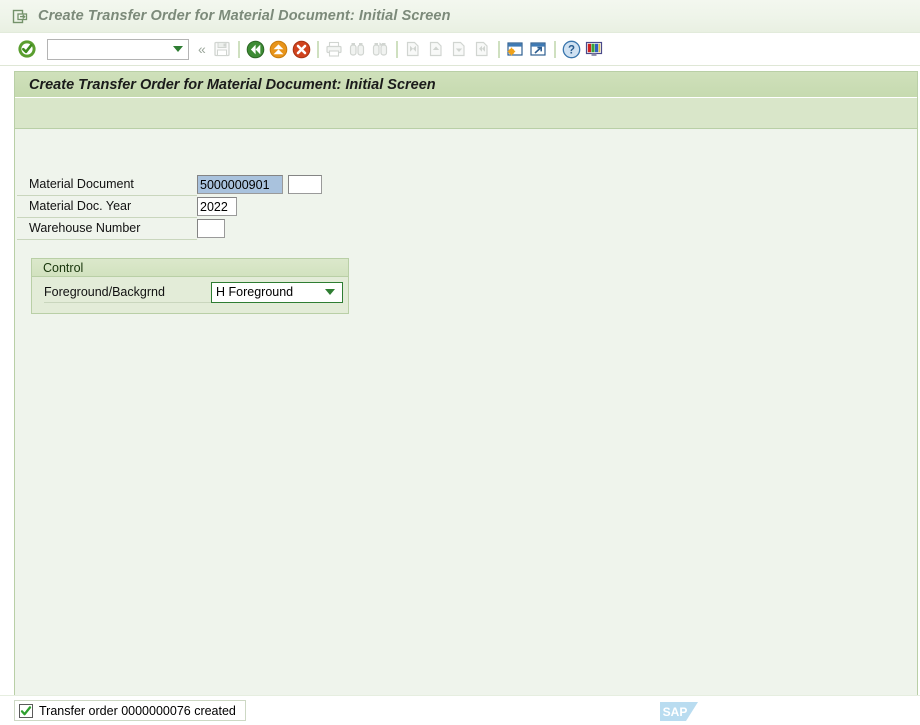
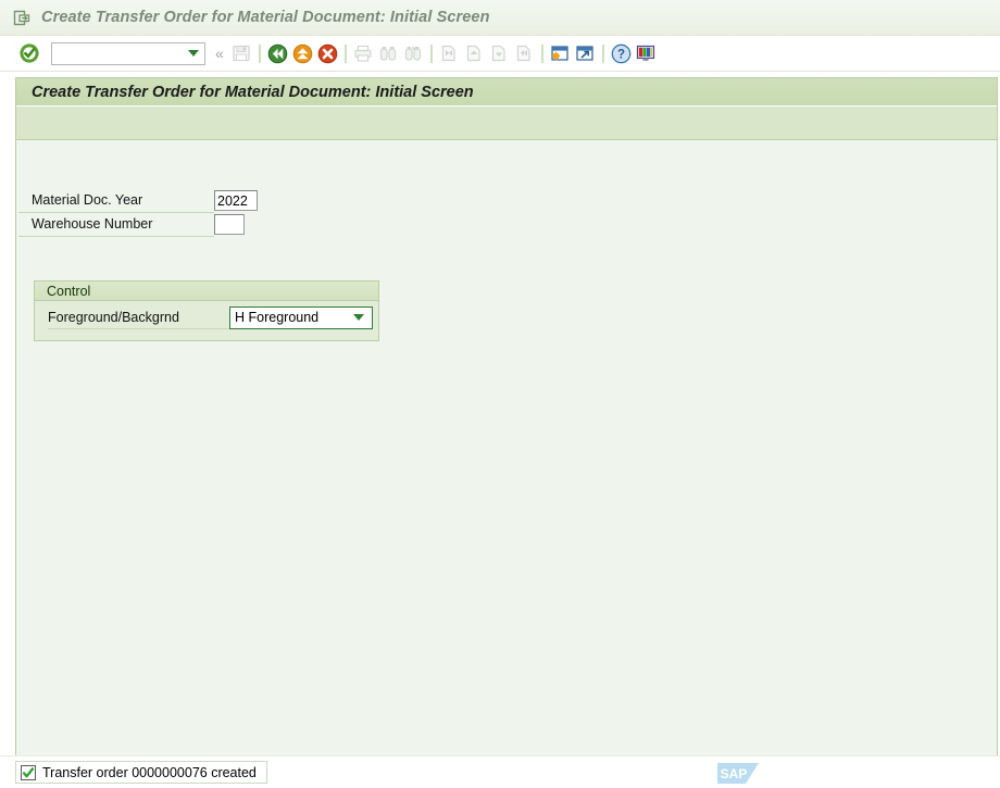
  Create Transfer Order for Material Document: Initial Screen
  «
  ?
  Create Transfer Order for Material Document: Initial Screen
- Material Document
- 5000000901
  Material Doc. Year
  2022
  Warehouse Number
  Control
  Foreground/Backgrnd
  H Foreground
  Transfer order 0000000076 created
  SAP
